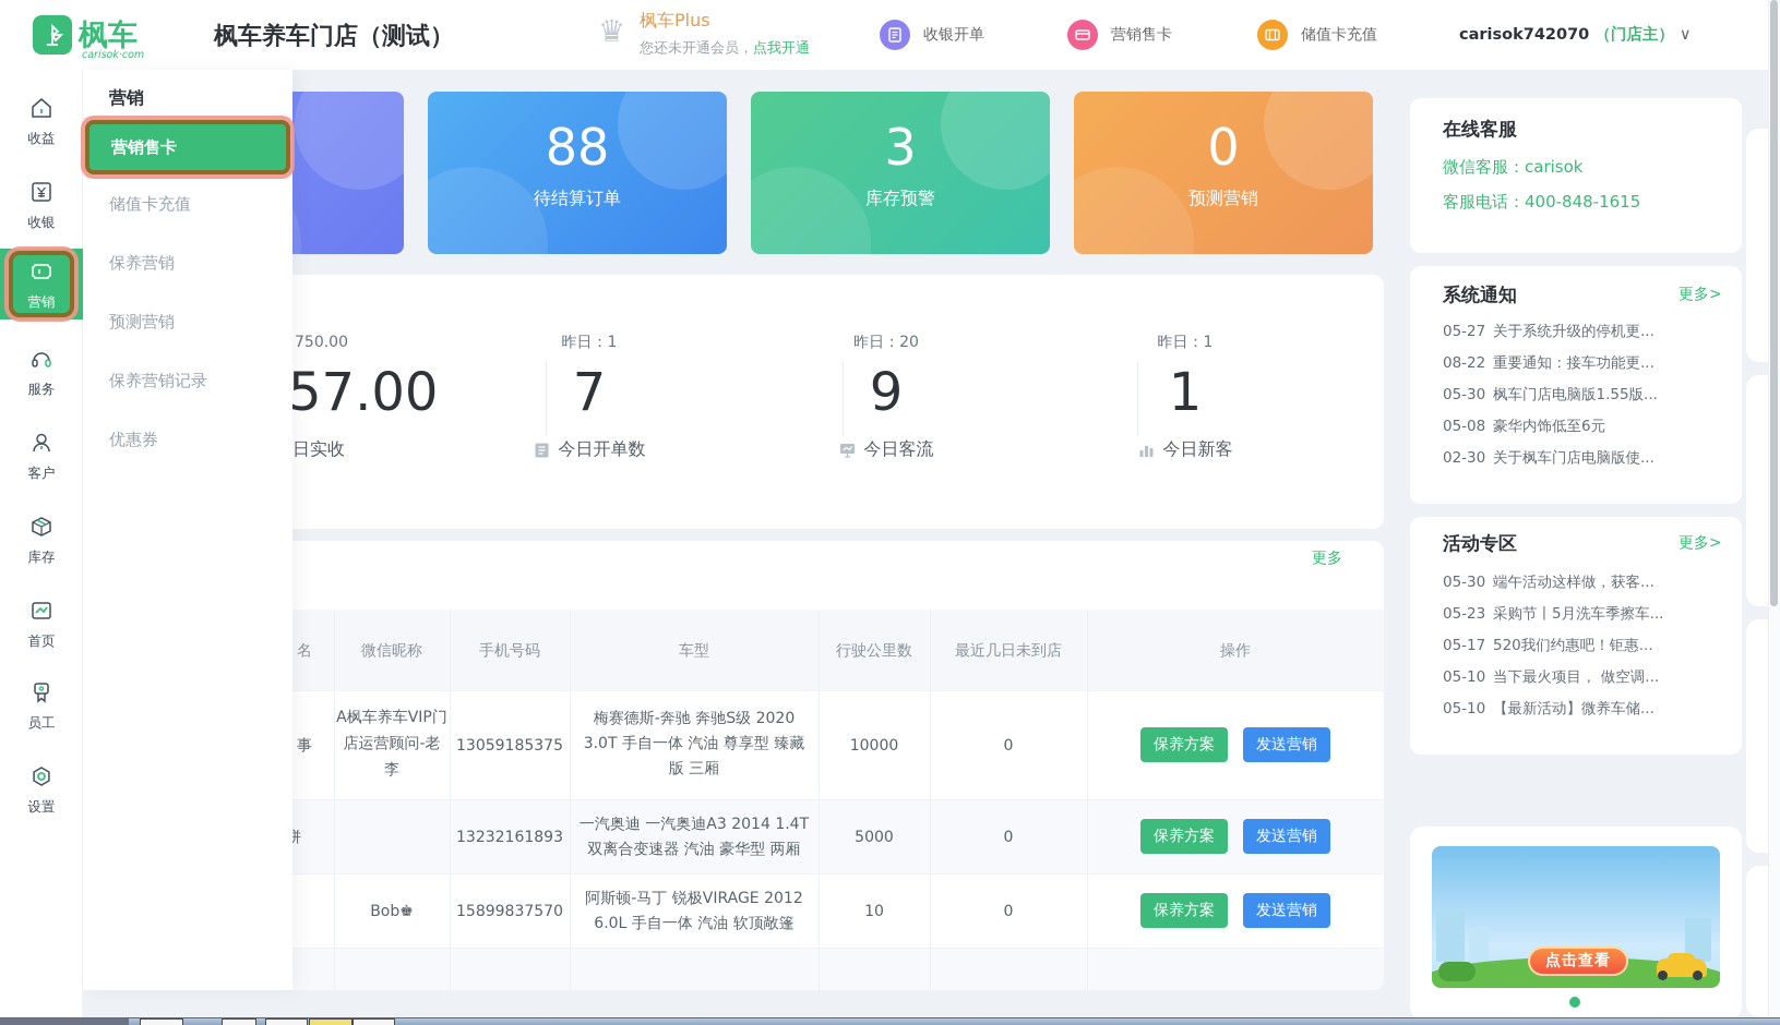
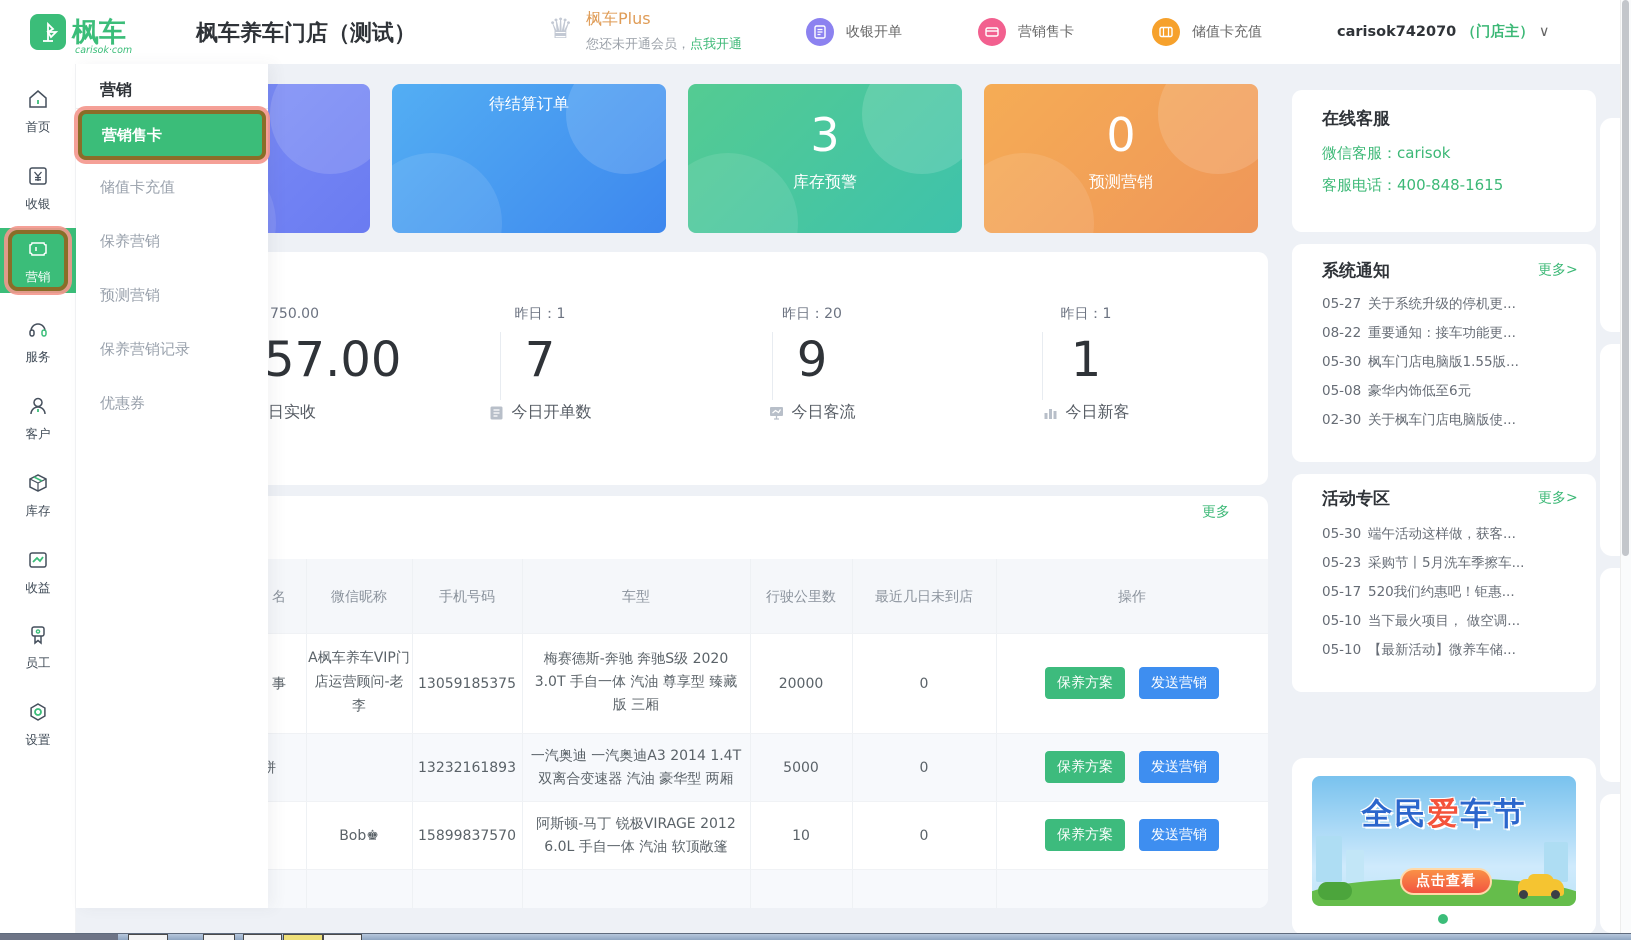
  枫车
  carisok·com
  枫车养车门店（测试）
  ♛
  枫车Plus
  您还未开通会员，点我开通
  收银开单
  营销售卡
  储值卡充值
  carisok742070 （门店主） ∨
- 收益
+ 首页
  收银
  营销
  服务
  客户
  库存
- 首页
+ 收益
  员工
  设置
- 88
  待结算订单
  3
  库存预警
  0
  预测营销
  750.00
  57.00
  日实收
  昨日：1
  7
  今日开单数
  昨日：20
  9
  今日客流
  昨日：1
  1
  今日新客
  更多
  名
  微信昵称
  手机号码
  车型
  行驶公里数
  最近几日未到店
  操作
  事
  A枫车养车VIP门店运营顾问-老李
  13059185375
  梅赛德斯-奔驰 奔驰S级 2020 3.0T 手自一体 汽油 尊享型 臻藏版 三厢
- 10000
+ 20000
  0
  保养方案
  发送营销
  饼
  13232161893
  一汽奥迪 一汽奥迪A3 2014 1.4T 双离合变速器 汽油 豪华型 两厢
  5000
  0
  保养方案
  发送营销
  Bob♚
  15899837570
  阿斯顿-马丁 锐极VIRAGE 2012 6.0L 手自一体 汽油 软顶敞篷
  10
  0
  保养方案
  发送营销
  在线客服
  微信客服：carisok
  客服电话：400-848-1615
  系统通知
  更多>
  05-27 关于系统升级的停机更...
  08-22 重要通知：接车功能更...
  05-30 枫车门店电脑版1.55版...
  05-08 豪华内饰低至6元
  02-30 关于枫车门店电脑版使...
  活动专区
  更多>
  05-30 端午活动这样做，获客...
  05-23 采购节丨5月洗车季擦车...
  05-17 520我们约惠吧！钜惠...
  05-10 当下最火项目， 做空调...
  05-10 【最新活动】微养车储...
+ 全民爱车节
  点击查看
  营销
  营销售卡
  储值卡充值
  保养营销
  预测营销
  保养营销记录
  优惠券
